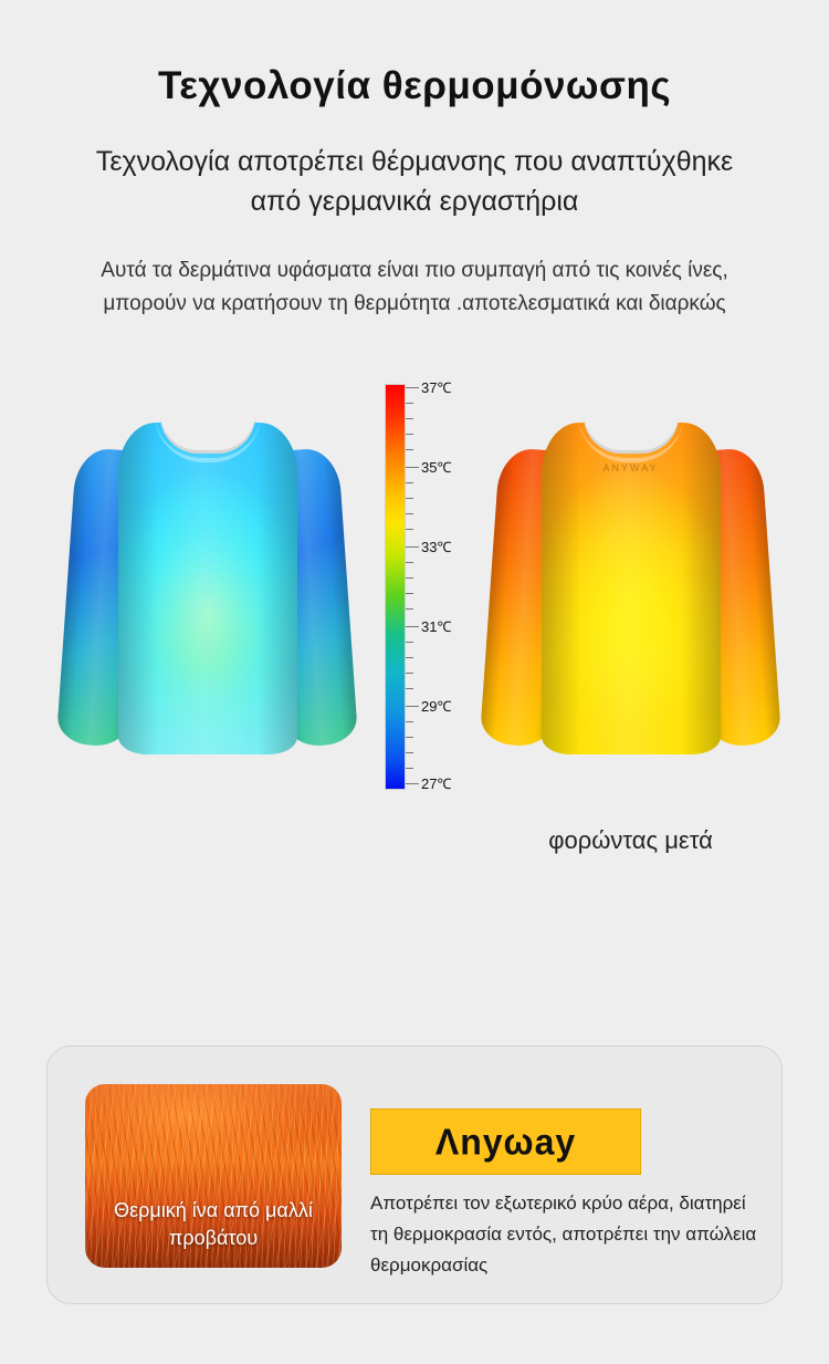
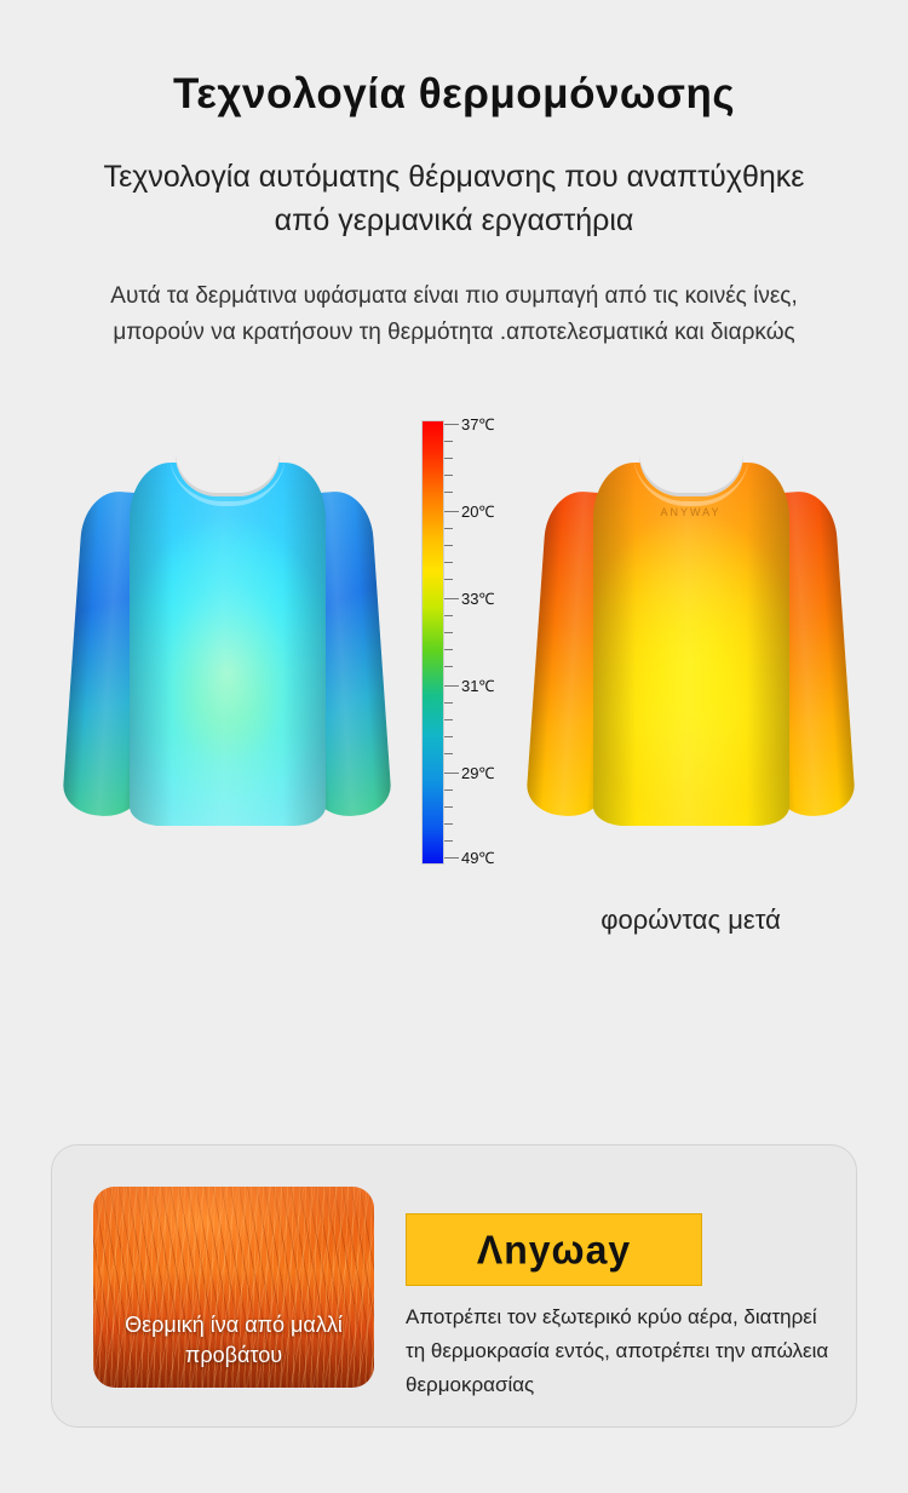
  Τεχνολογία θερμομόνωσης
- Τεχνολογία αποτρέπει θέρμανσης που αναπτύχθηκε από γερμανικά εργαστήρια
+ Τεχνολογία αυτόματης θέρμανσης που αναπτύχθηκε από γερμανικά εργαστήρια
  Αυτά τα δερμάτινα υφάσματα είναι πιο συμπαγή από τις κοινές ίνες, μπορούν να κρατήσουν τη θερμότητα .αποτελεσματικά και διαρκώς
  37℃
- 35℃
+ 20℃
  33℃
  31℃
  29℃
- 27℃
+ 49℃
  ANYWAY
  φορώντας μετά
  Θερμική ίνα από μαλλί προβάτου
  Λnyωay
  Αποτρέπει τον εξωτερικό κρύο αέρα, διατηρεί τη θερμοκρασία εντός, αποτρέπει την απώλεια θερμοκρασίας
